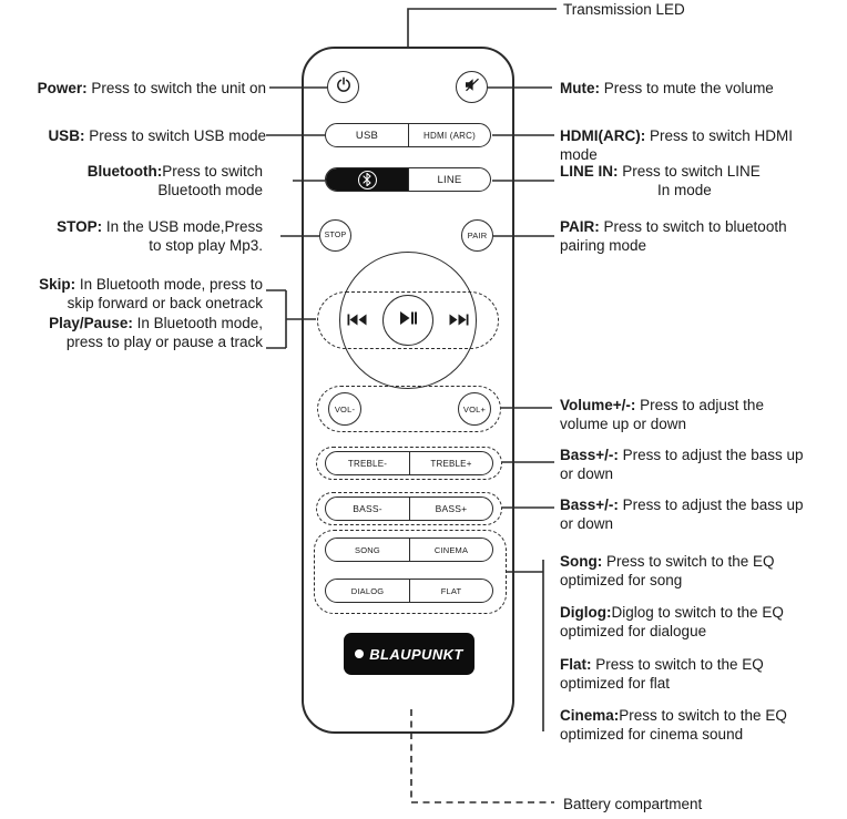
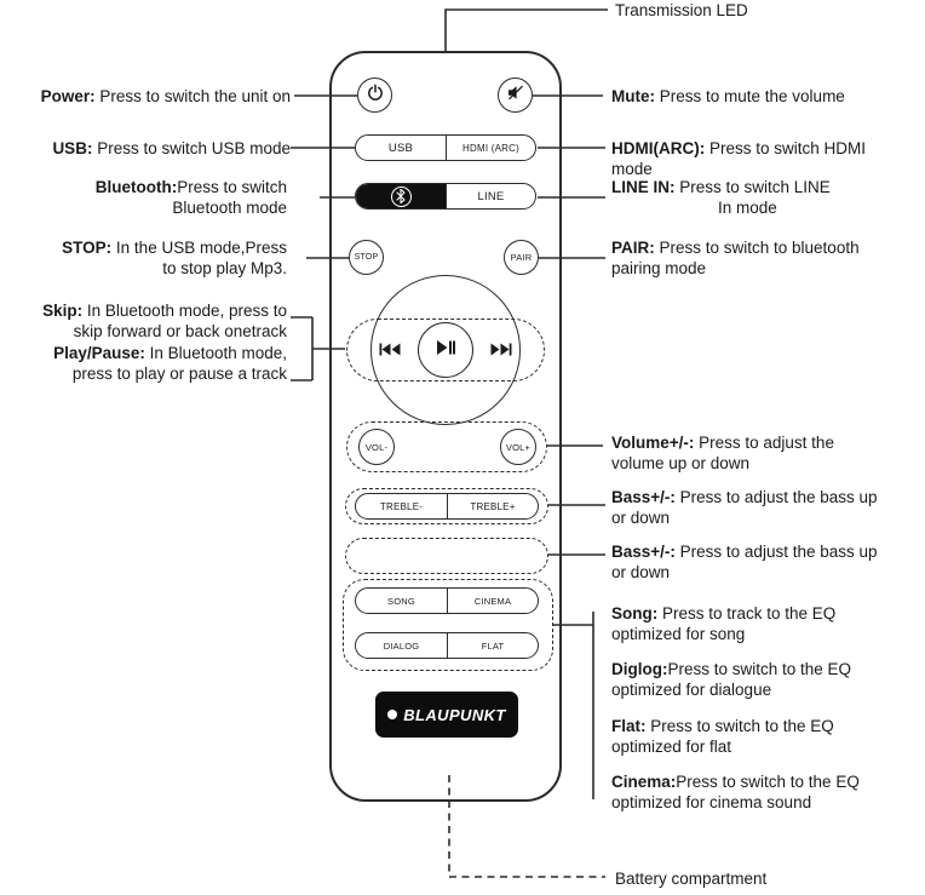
  USB
  HDMI (ARC)
  LINE
  PAIR
  VOL-
  VOL+
  TREBLE-
  TREBLE+
- BASS-
- BASS+
  SONG
  CINEMA
  DIALOG
  FLAT
  BLAUPUNKT
  Transmission LED
  Power: Press to switch the unit on
  USB: Press to switch USB mode
  Bluetooth:Press to switch Bluetooth mode
  STOP: In the USB mode,Press to stop play Mp3.
  Skip: In Bluetooth mode, press to skip forward or back onetrack
  Play/Pause: In Bluetooth mode, press to play or pause a track
  Mute: Press to mute the volume
  HDMI(ARC): Press to switch HDMI mode
  LINE IN: Press to switch LINE
  In mode
  PAIR: Press to switch to bluetooth pairing mode
  Volume+/-: Press to adjust the volume up or down
  Bass+/-: Press to adjust the bass up or down
  Bass+/-: Press to adjust the bass up or down
- Song: Press to switch to the EQ optimized for song
+ Song: Press to track to the EQ optimized for song
- Diglog:Diglog to switch to the EQ optimized for dialogue
+ Diglog:Press to switch to the EQ optimized for dialogue
  Flat: Press to switch to the EQ optimized for flat
  Cinema:Press to switch to the EQ optimized for cinema sound
  Battery compartment
